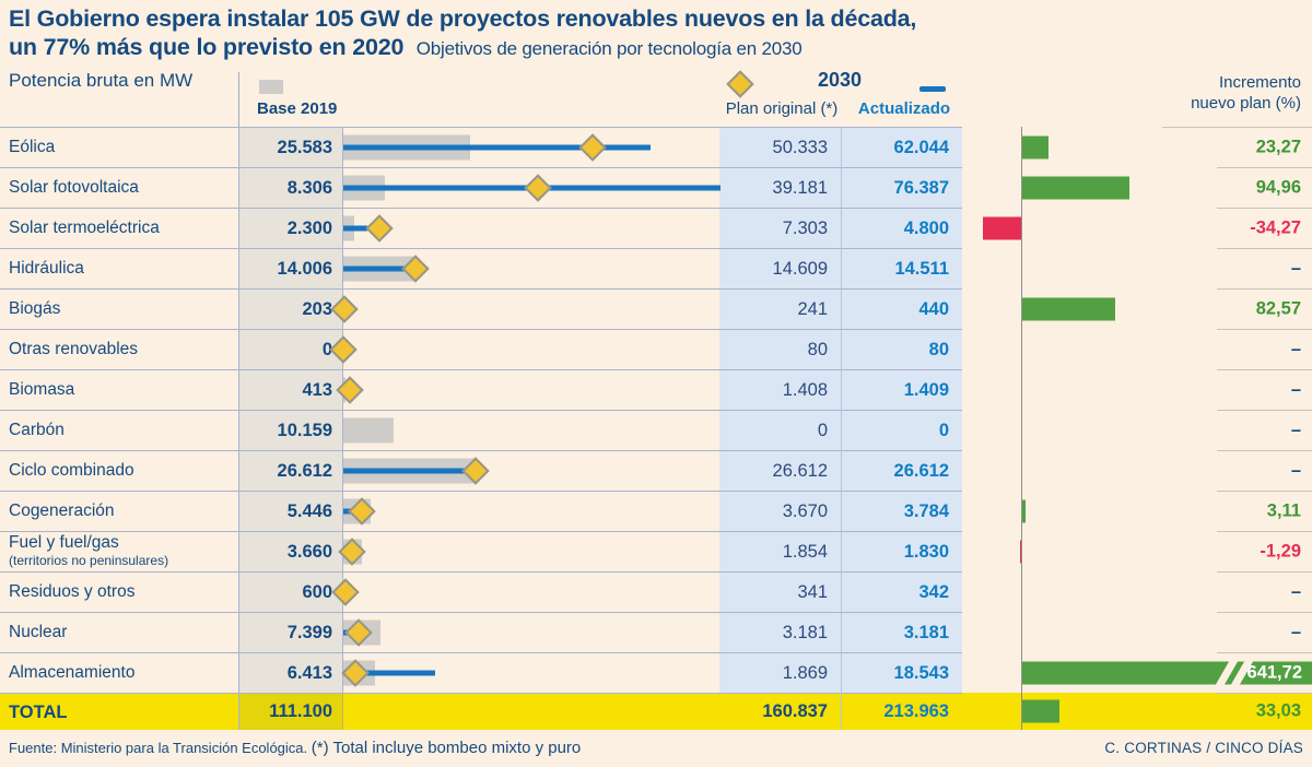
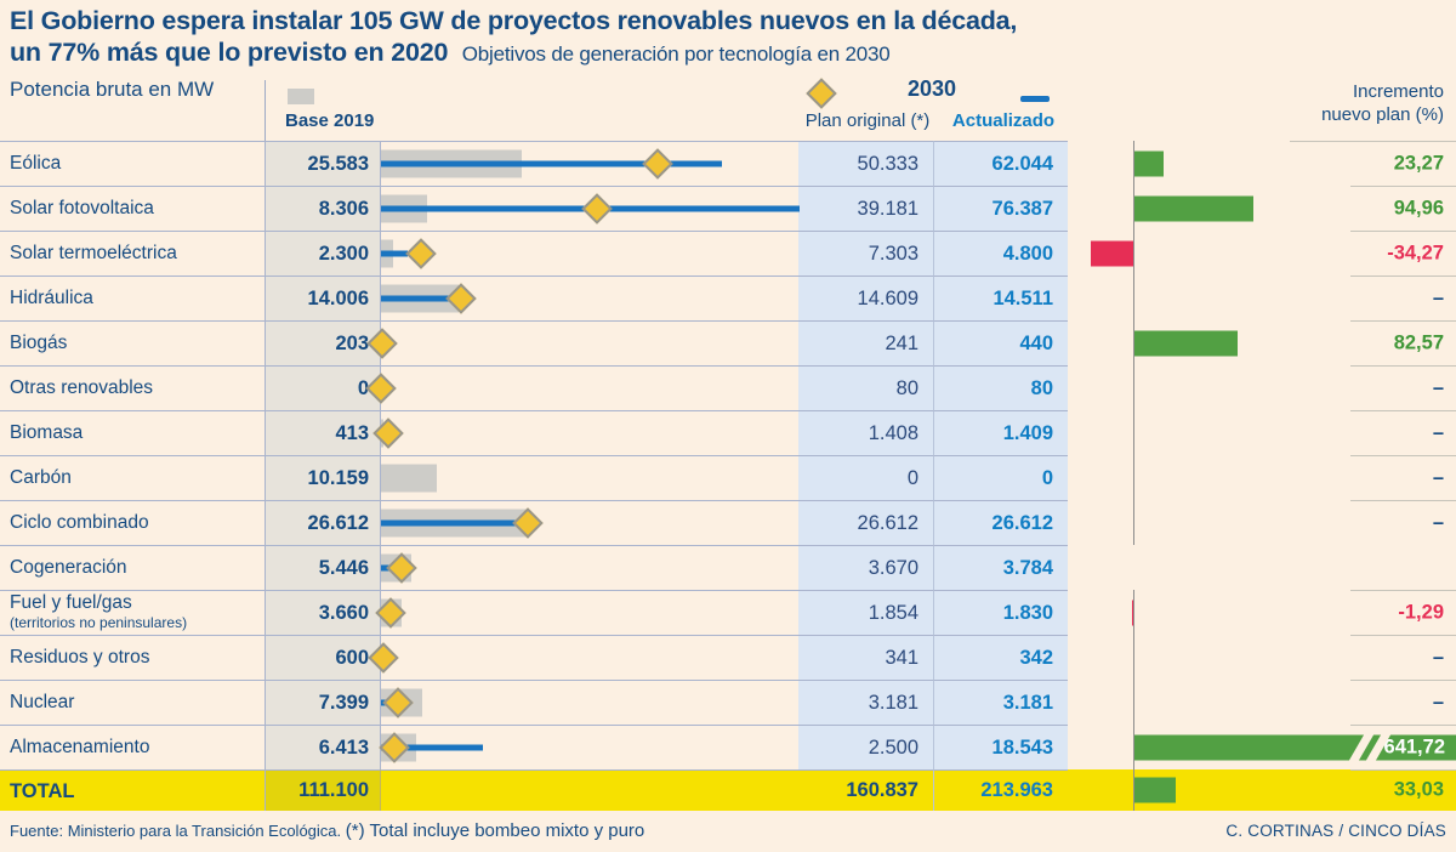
  El Gobierno espera instalar 105 GW de proyectos renovables nuevos en la década,
  un 77% más que lo previsto en 2020 Objetivos de generación por tecnología en 2030
  Potencia bruta en MW
  Base 2019
  2030
  Plan original (*)
  Actualizado
  Incremento
  nuevo plan (%)
  Eólica
  25.583
  50.333
  62.044
  23,27
  Solar fotovoltaica
  8.306
  39.181
  76.387
  94,96
  Solar termoeléctrica
  2.300
  7.303
  4.800
  -34,27
  Hidráulica
  14.006
  14.609
  14.511
  –
  Biogás
  203
  241
  440
  82,57
  Otras renovables
  0
  80
  80
  –
  Biomasa
  413
  1.408
  1.409
  –
  Carbón
  10.159
  0
  0
  –
  Ciclo combinado
  26.612
  26.612
  26.612
  –
  Cogeneración
  5.446
  3.670
  3.784
- 3,11
  Fuel y fuel/gas
  (territorios no peninsulares)
  3.660
  1.854
  1.830
  -1,29
  Residuos y otros
  600
  341
  342
  –
  Nuclear
  7.399
  3.181
  3.181
  –
  Almacenamiento
  6.413
- 1.869
+ 2.500
  18.543
  641,72
  TOTAL
  111.100
  160.837
  213.963
  33,03
  Fuente: Ministerio para la Transición Ecológica. (*) Total incluye bombeo mixto y puro
  C. CORTINAS / CINCO DÍAS
